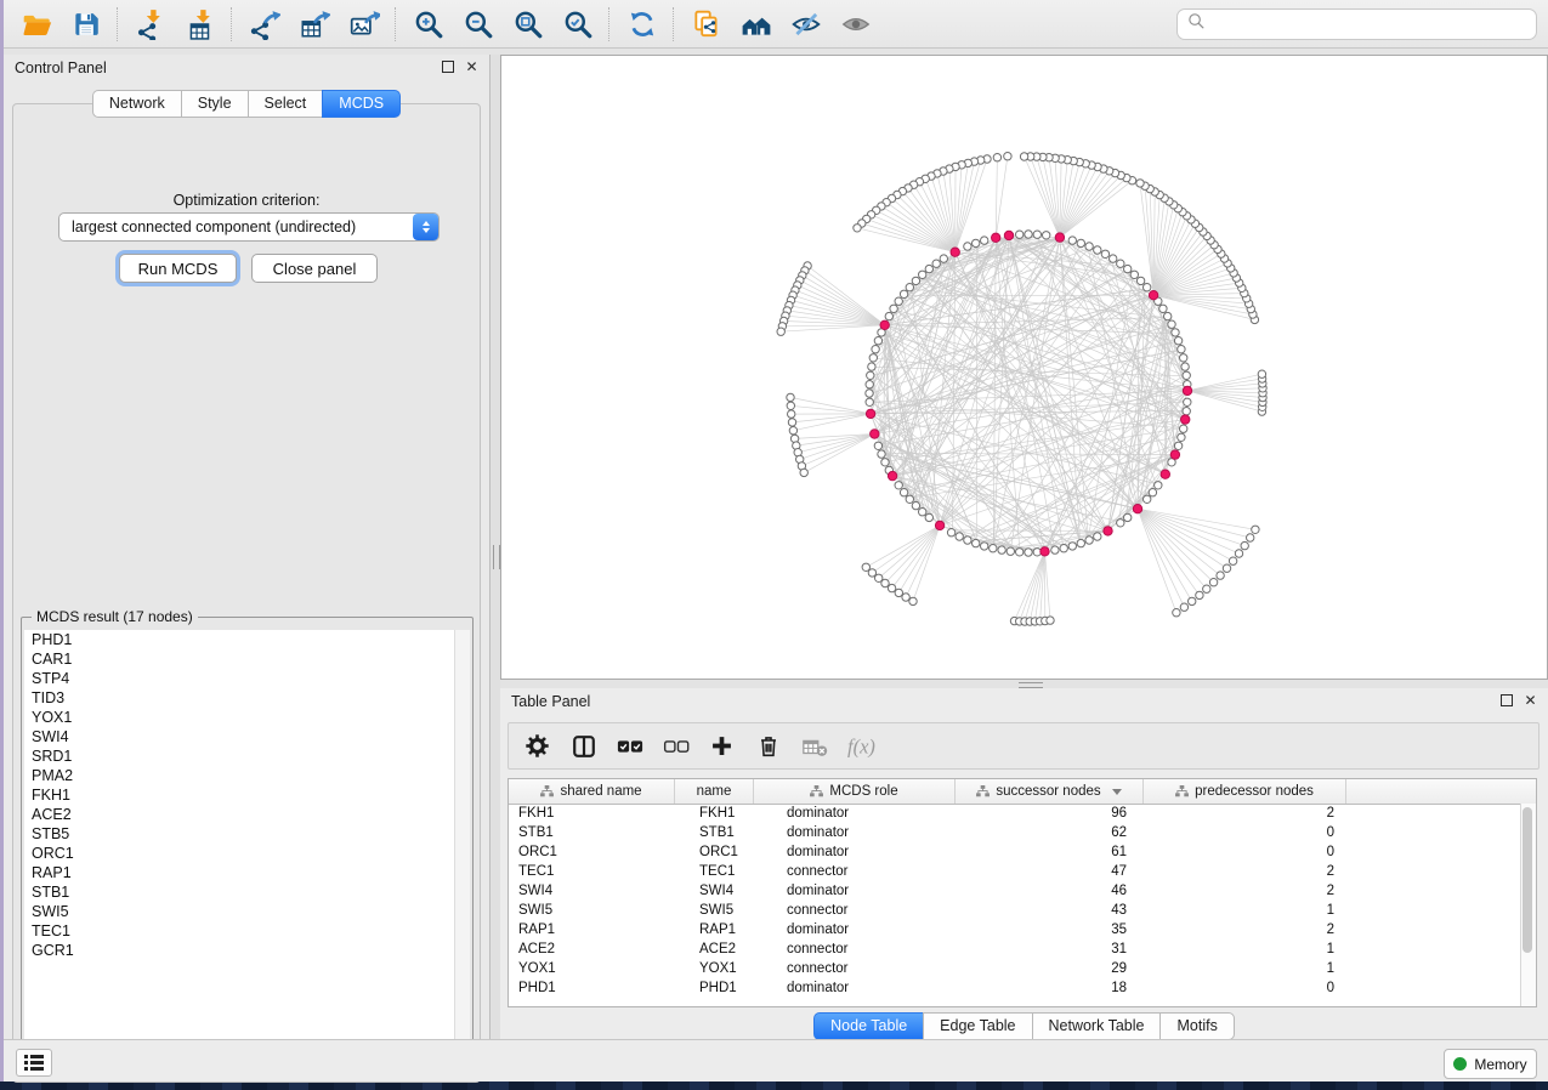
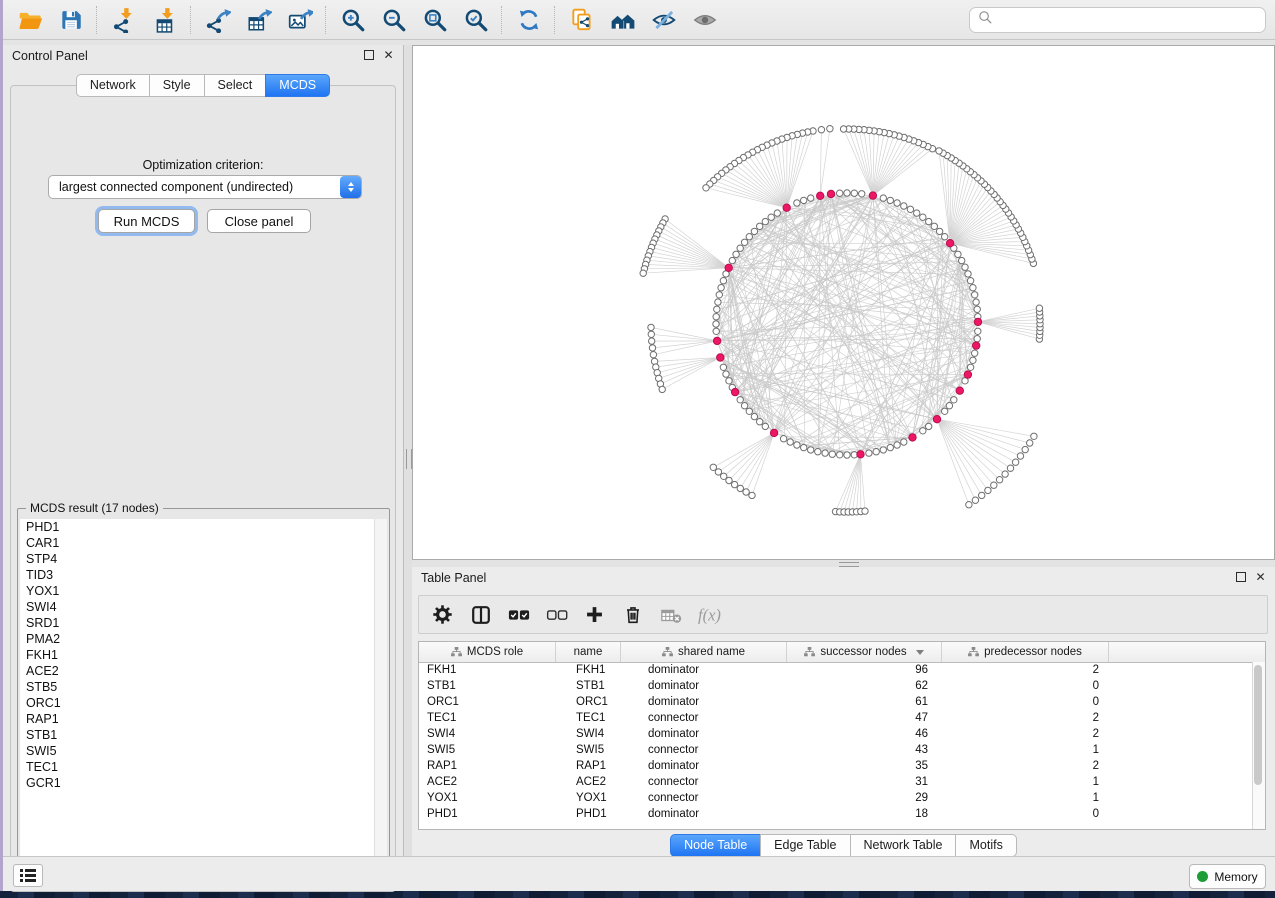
  Control Panel
  ✕
  Network
  Style
  Select
  MCDS
  Optimization criterion:
  largest connected component (undirected)
  Run MCDS
  Close panel
  MCDS result (17 nodes)
  PHD1
  CAR1
  STP4
  TID3
  YOX1
  SWI4
  SRD1
  PMA2
  FKH1
  ACE2
  STB5
  ORC1
  RAP1
  STB1
  SWI5
  TEC1
  GCR1
  Table Panel
  ✕
  f(x)
- shared name
+ MCDS role
  name
- MCDS role
+ shared name
  successor nodes
  predecessor nodes
  FKH1
  FKH1
  dominator
  96
  2
  STB1
  STB1
  dominator
  62
  0
  ORC1
  ORC1
  dominator
  61
  0
  TEC1
  TEC1
  connector
  47
  2
  SWI4
  SWI4
  dominator
  46
  2
  SWI5
  SWI5
  connector
  43
  1
  RAP1
  RAP1
  dominator
  35
  2
  ACE2
  ACE2
  connector
  31
  1
  YOX1
  YOX1
  connector
  29
  1
  PHD1
  PHD1
  dominator
  18
  0
  Node Table
  Edge Table
  Network Table
  Motifs
  Memory
